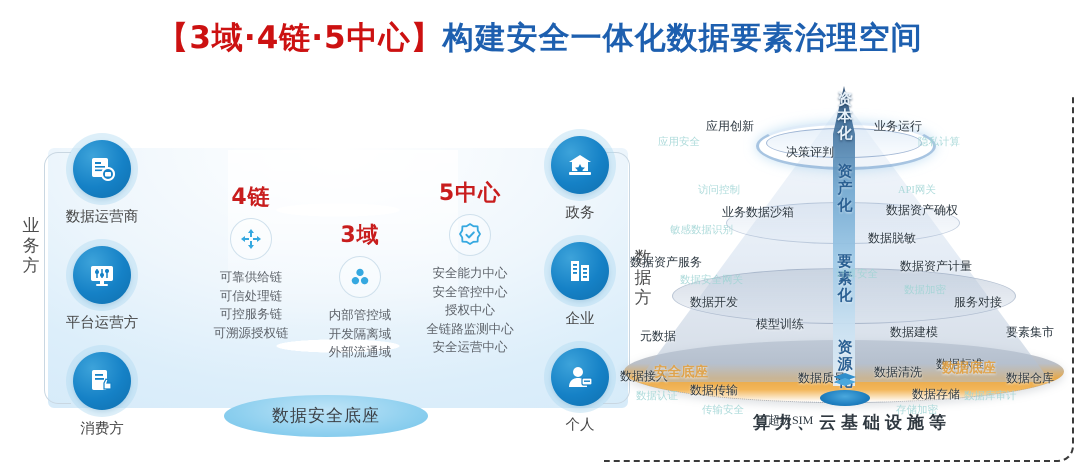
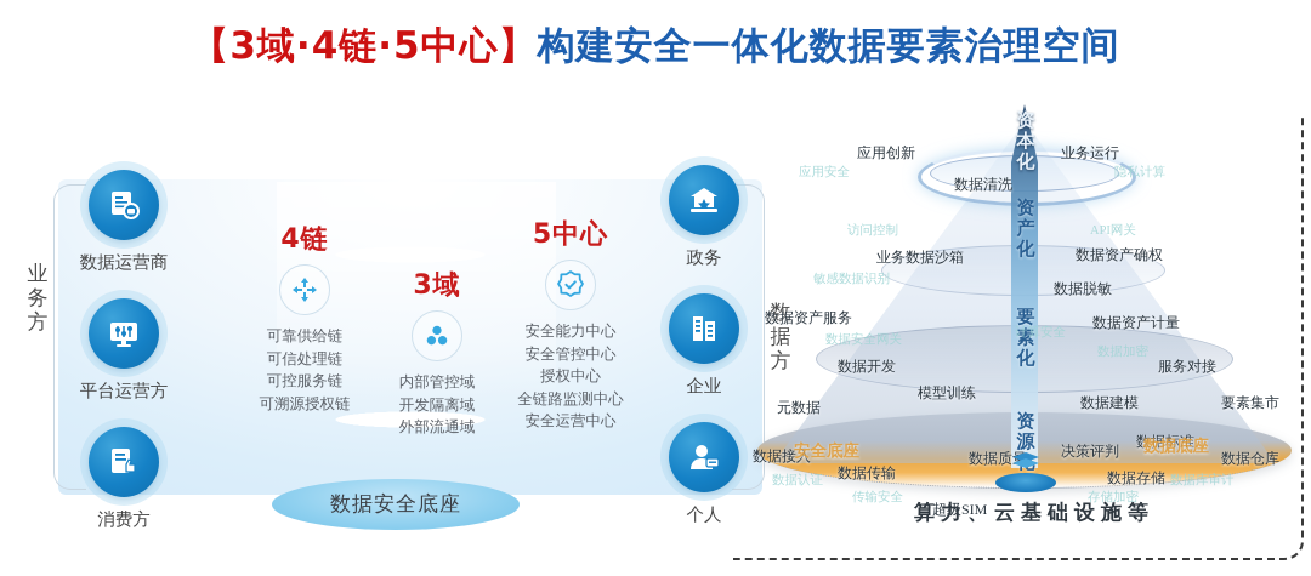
  【3域·4链·5中心】构建安全一体化数据要素治理空间
  业务方
  数据方
  数据运营商
  平台运营方
  消费方
  政务
  企业
  个人
  4链
  可靠供给链
  可信处理链
  可控服务链
  可溯源授权链
  3域
  内部管控域
  开发隔离域
  外部流通域
  5中心
  安全能力中心
  安全管控中心
  授权中心
  全链路监测中心
  安全运营中心
  数据安全底座
  资本化
  资产化
  要素化
  应用创新
  业务运行
- 决策评判
+ 数据清洗
  应用安全
  隐私计算
  访问控制
  API网关
  业务数据沙箱
  数据资产确权
  敏感数据识别
  数据脱敏
  数据资产服务
  数据资产计量
  数据安全网关
  计算安全
  数据加密
  数据开发
  模型训练
  数据建模
  服务对接
  元数据
  要素集市
  数据接入
  数据传输
  数据质
- 数据清洗
+ 决策评判
  数据标准
  数据仓库
  数据存储
  数据认证
  传输安全
  超级SIM
  存储加密
  数据库审计
  安全底座
  数据底座
  算力、云基础设施等
